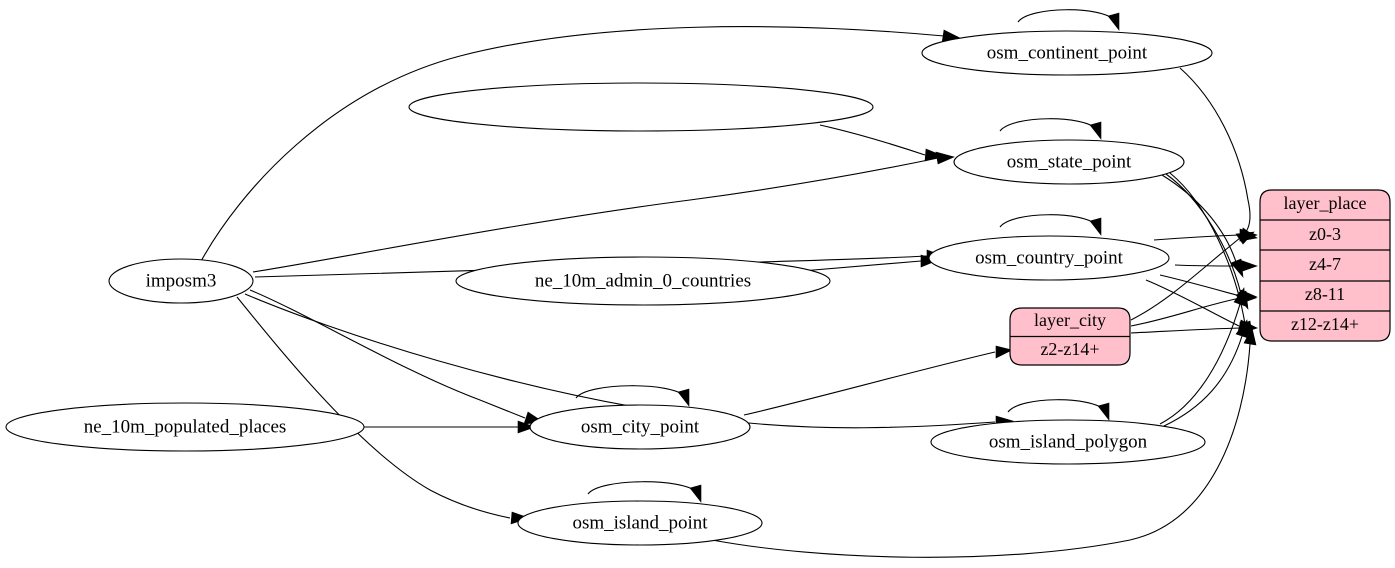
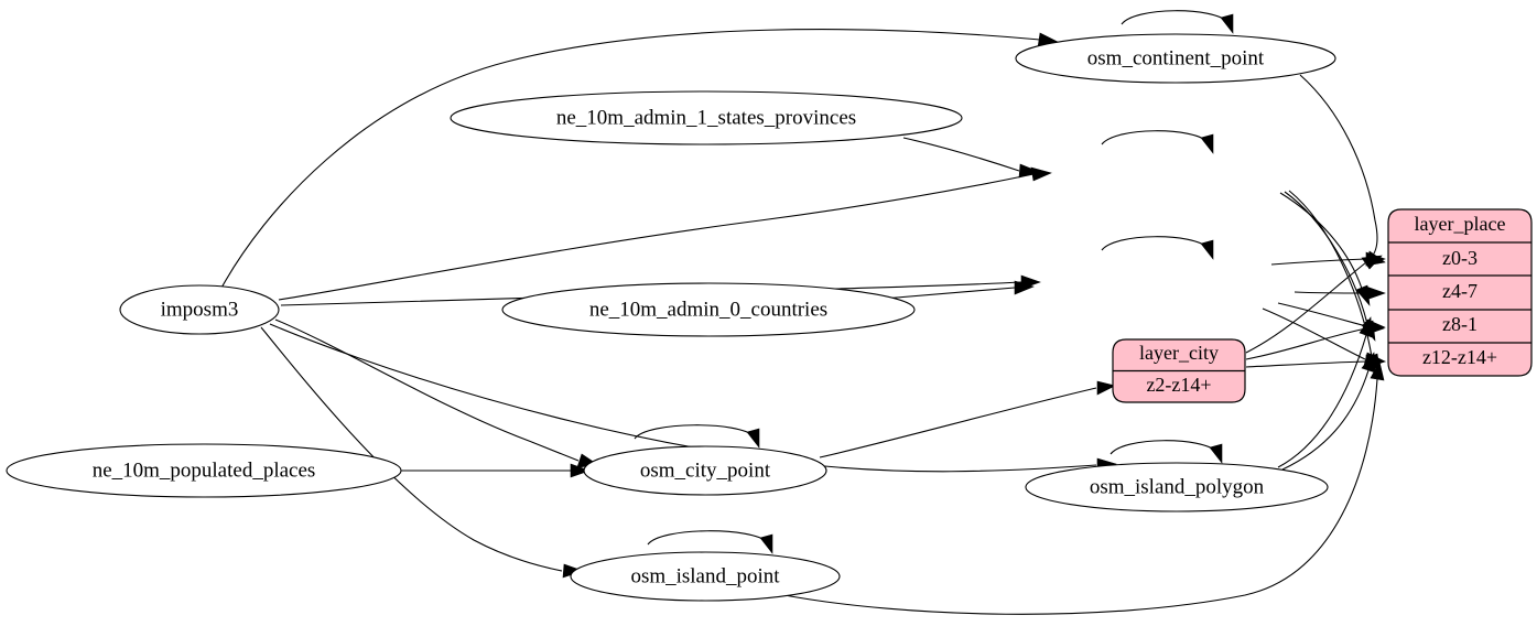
  imposm3
+ ne_10m_admin_1_states_provinces
  ne_10m_admin_0_countries
  ne_10m_populated_places
  osm_continent_point
- osm_state_point
- osm_country_point
  osm_city_point
  osm_island_point
  osm_island_polygon
  layer_city
  z2-z14+
  layer_place
  z0-3
  z4-7
- z8-11
+ z8-1
  z12-z14+
